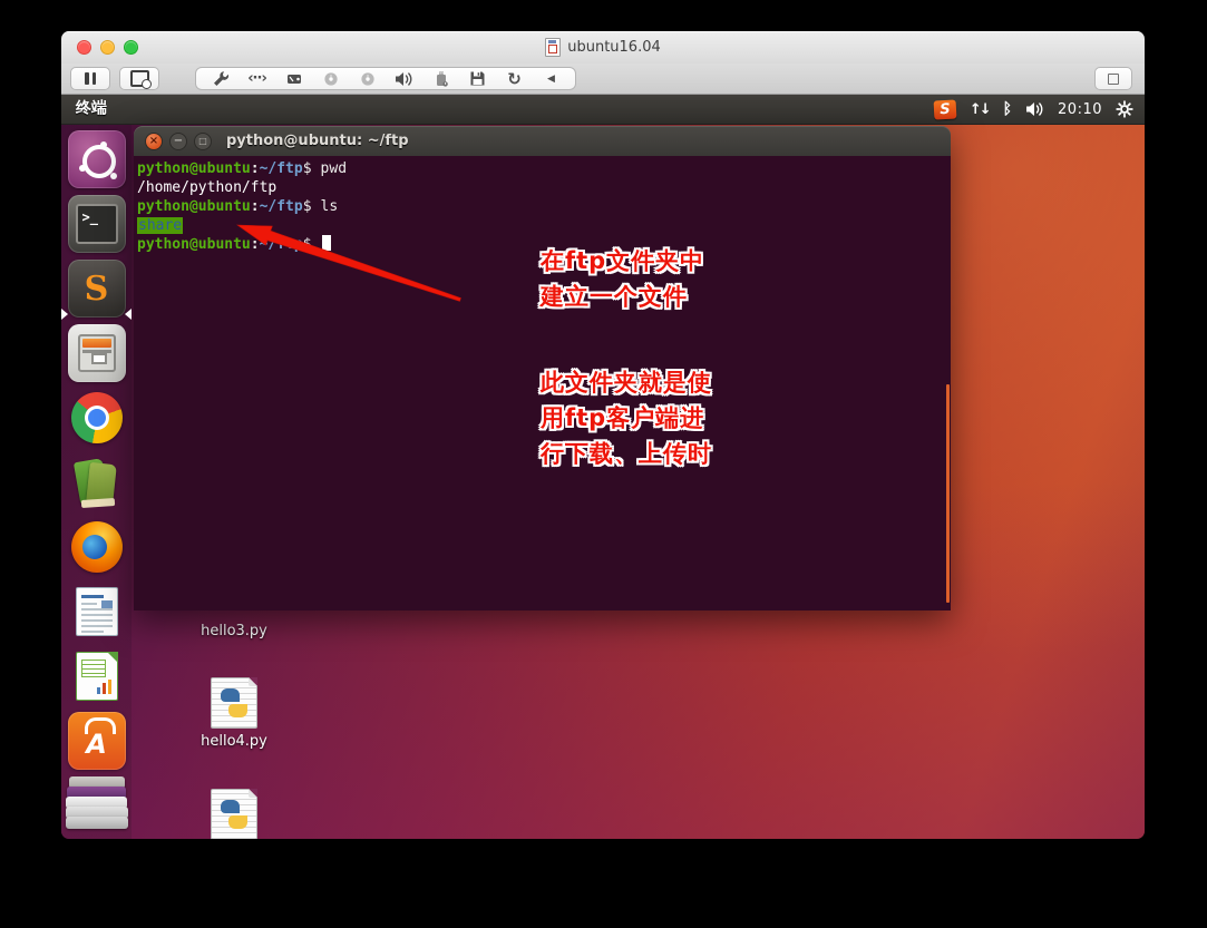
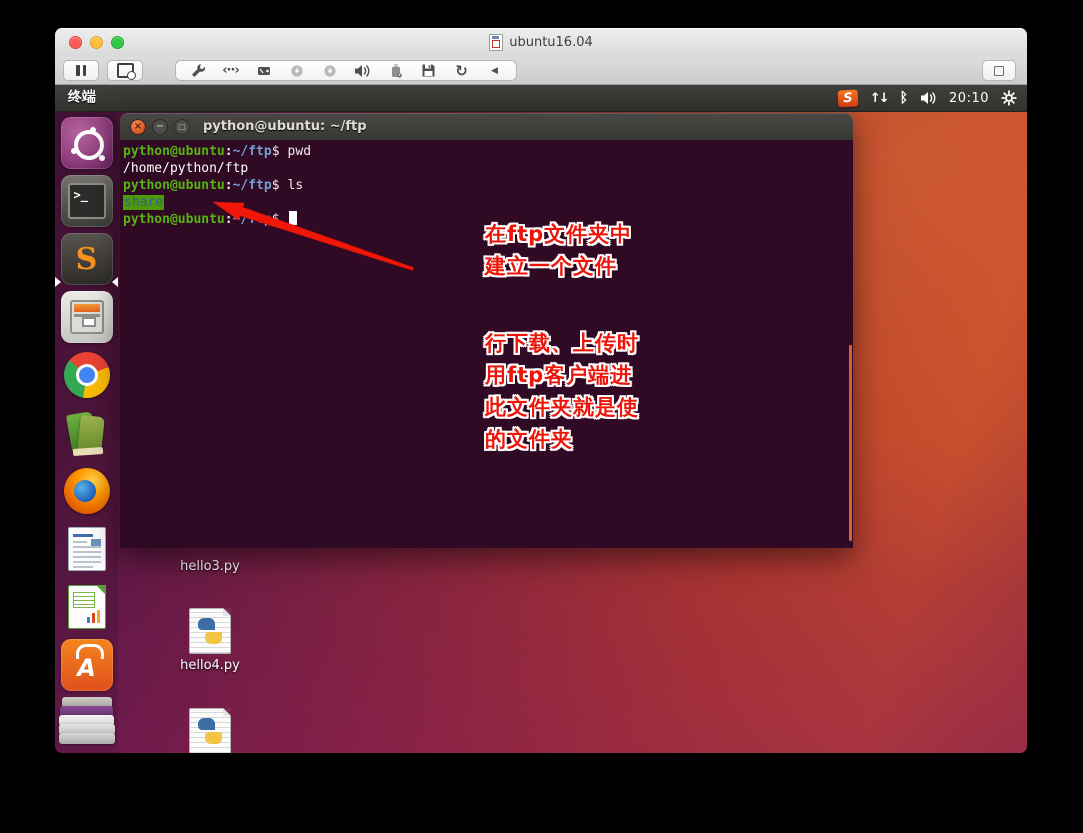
  ubuntu16.04
  ‹··›
  ↻
  ◀
  终端
  ↑↓
  ᛒ
  20:10
  >_
  S
  A
  hello3.py
  hello4.py
  ×
  −
  □
  python@ubuntu: ~/ftp
  python@ubuntu:~/ftp$ pwd
  /home/python/ftp
  python@ubuntu:~/ftp$ ls
  share
  python@ubuntu:~/
  在ftp文件夹中
  建立一个文件
- 此文件夹就是使
+ 行下载、上传时
  用ftp客户端进
- 行下载、上传时
+ 此文件夹就是使
+ 的文件夹
